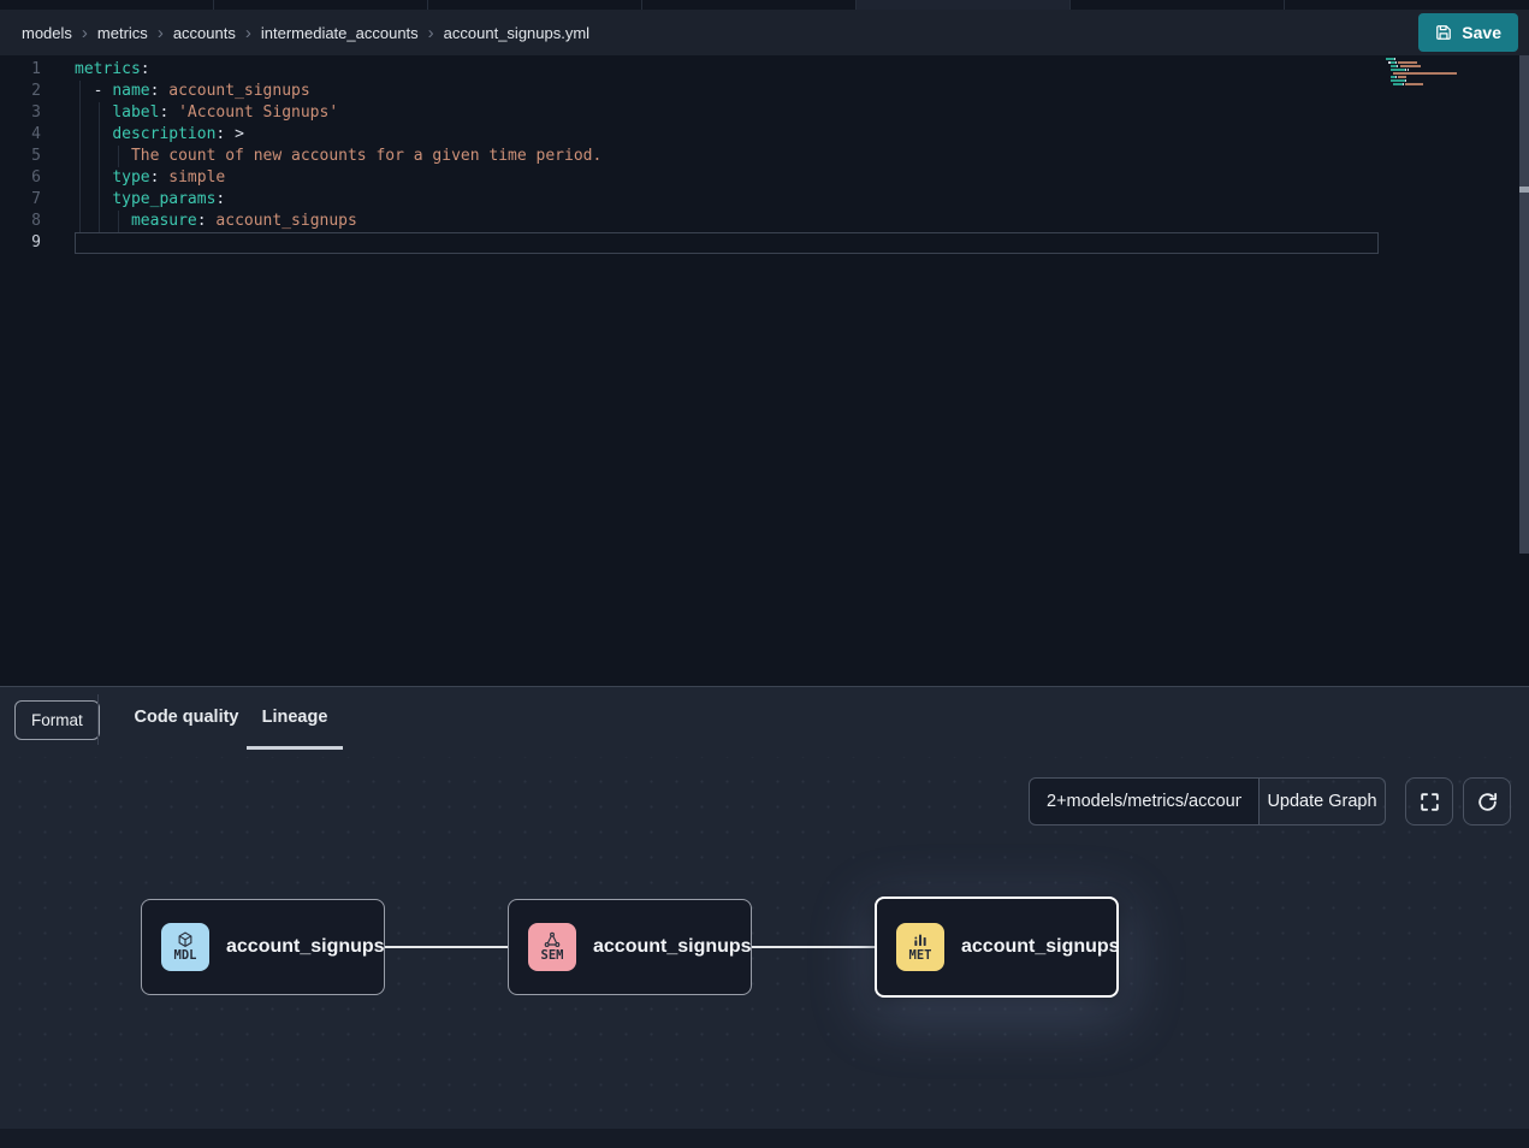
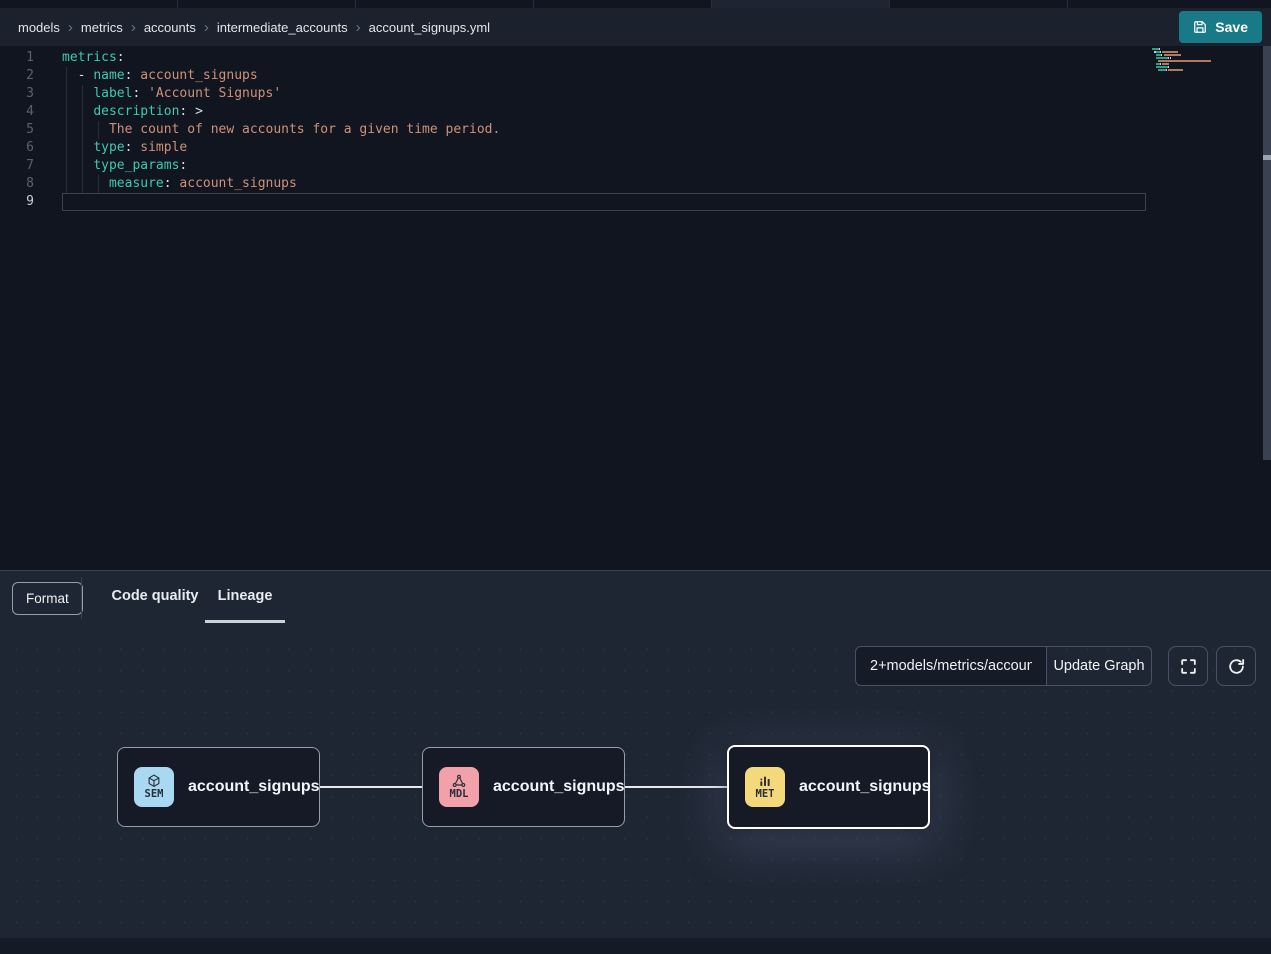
  models
  ›
  metrics
  ›
  accounts
  ›
  intermediate_accounts
  ›
  account_signups.yml
  Save
  1
  metrics:
  2
  - name: account_signups
  3
  label: 'Account Signups'
  4
  description: >
  5
  The count of new accounts for a given time period.
  6
  type: simple
  7
  type_params:
  8
  measure: account_signups
  9
  Format
  Code quality
  Lineage
  2+models/metrics/accoun
  Update Graph
- MDL
+ SEM
  account_signups
- SEM
+ MDL
  account_signups
  MET
  account_signups
